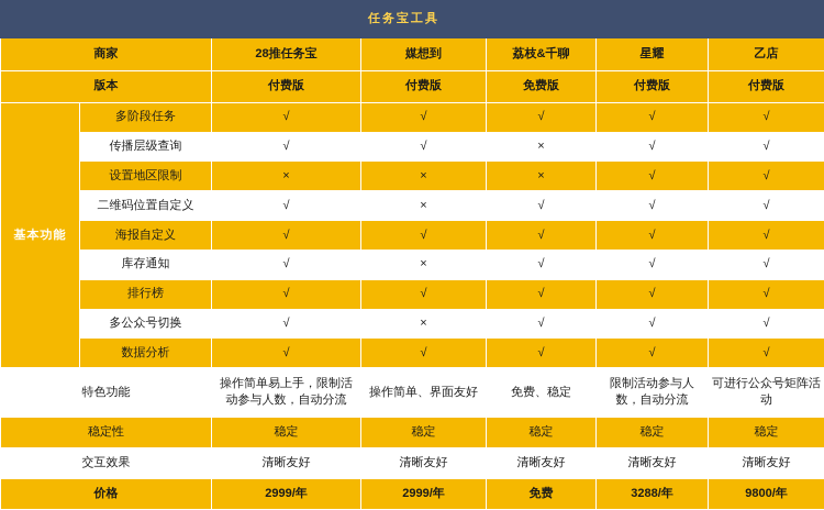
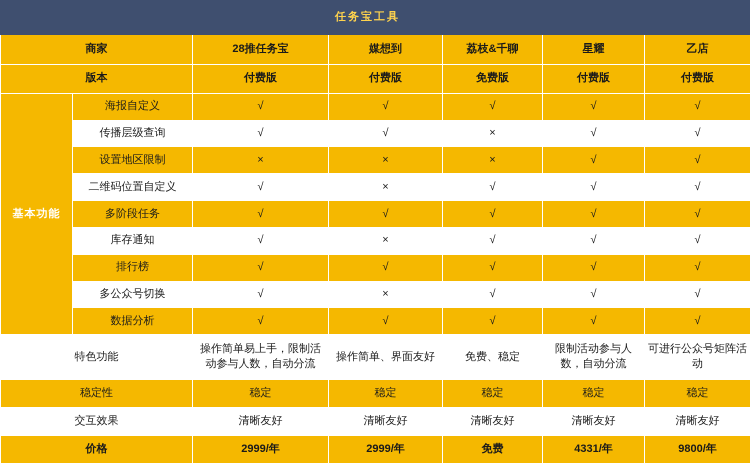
  		任务宝工具
  商家	28推任务宝	媒想到	荔枝&千聊	星耀	乙店
  版本	付费版	付费版	免费版	付费版	付费版
- 基本功能	多阶段任务	√	√	√	√	√
+ 基本功能	海报自定义	√	√	√	√	√
  传播层级查询	√	√	×	√	√
  设置地区限制	×	×	×	√	√
  二维码位置自定义	√	×	√	√	√
- 海报自定义	√	√	√	√	√
+ 多阶段任务	√	√	√	√	√
  库存通知	√	×	√	√	√
  排行榜	√	√	√	√	√
  多公众号切换	√	×	√	√	√
  数据分析	√	√	√	√	√
  特色功能	操作简单易上手，限制活动参与人数，自动分流	操作简单、界面友好	免费、稳定	限制活动参与人数，自动分流	可进行公众号矩阵活动
  稳定性	稳定	稳定	稳定	稳定	稳定
  交互效果	清晰友好	清晰友好	清晰友好	清晰友好	清晰友好
- 价格	2999/年	2999/年	免费	3288/年	9800/年
+ 价格	2999/年	2999/年	免费	4331/年	9800/年
